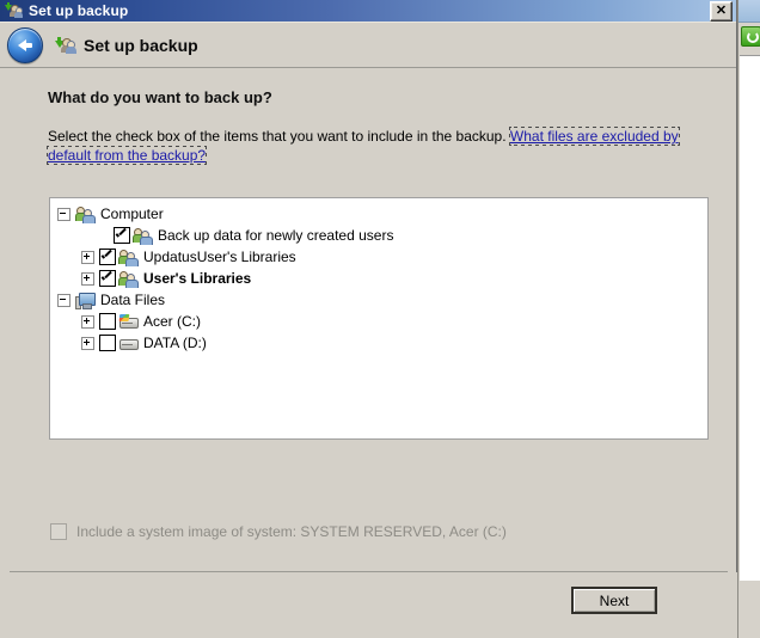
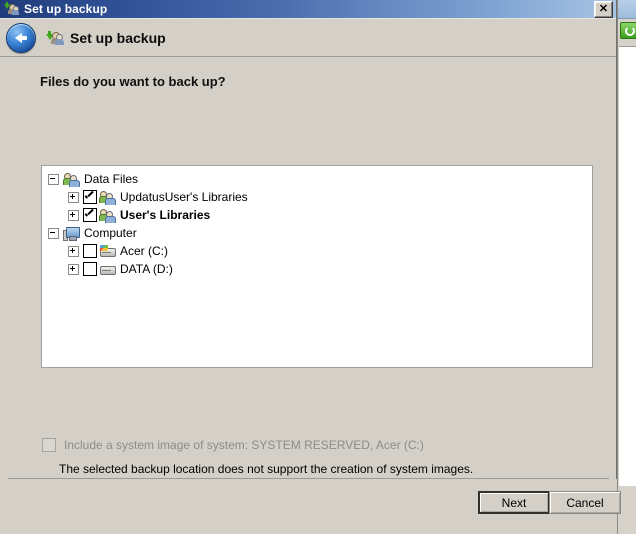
  Set up backup
  ✕
  Set up backup
- What do you want to back up?
+ Files do you want to back up?
- Select the check box of the items that you want to include in the backup. What files are excluded by default from the backup?
- Computer
+ Data Files
- Back up data for newly created users
  UpdatusUser's Libraries
  User's Libraries
- Data Files
+ Computer
  Acer (C:)
  DATA (D:)
  Include a system image of system: SYSTEM RESERVED, Acer (C:)
+ The selected backup location does not support the creation of system images.
  Next
+ Cancel
